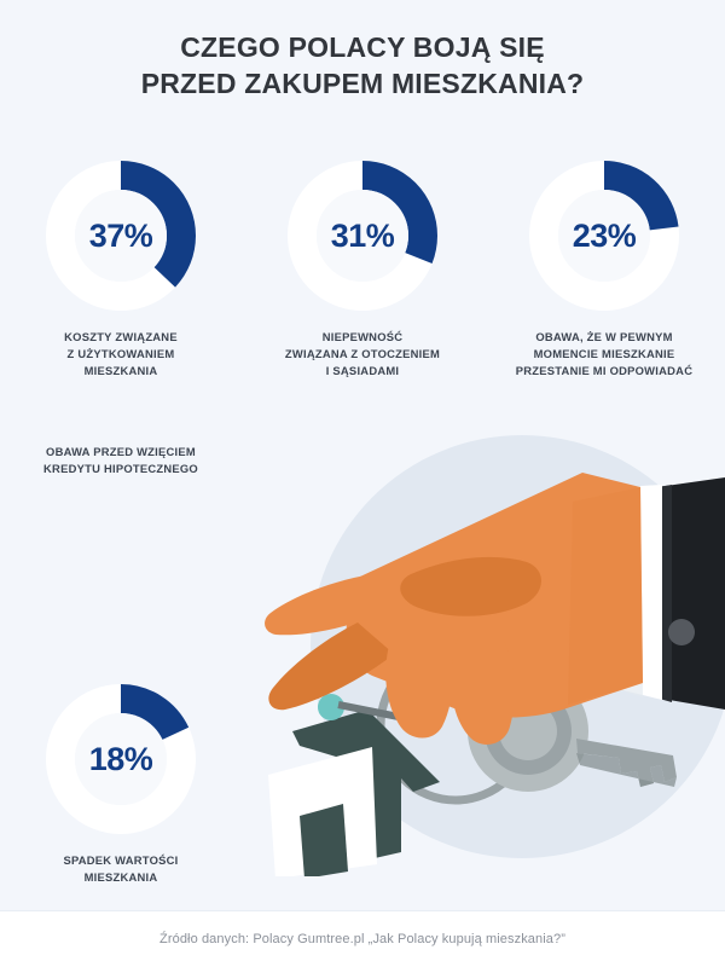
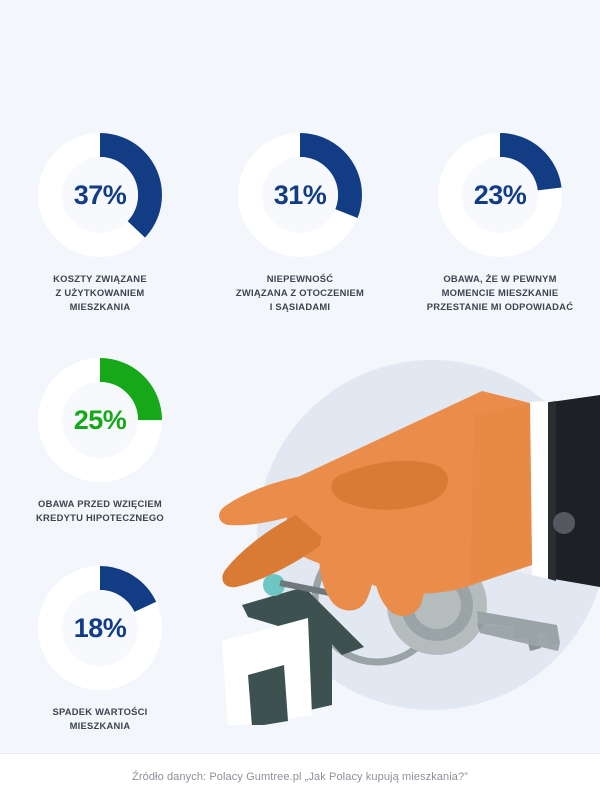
- CZEGO POLACY BOJĄ SIĘ
- PRZED ZAKUPEM MIESZKANIA?
  37%
  KOSZTY ZWIĄZANE
  Z UŻYTKOWANIEM
  MIESZKANIA
  31%
  NIEPEWNOŚĆ
  ZWIĄZANA Z OTOCZENIEM
  I SĄSIADAMI
  23%
  OBAWA, ŻE W PEWNYM
  MOMENCIE MIESZKANIE
  PRZESTANIE MI ODPOWIADAĆ
+ 25%
  OBAWA PRZED WZIĘCIEM
  KREDYTU HIPOTECZNEGO
  18%
  SPADEK WARTOŚCI
  MIESZKANIA
  Źródło danych: Polacy Gumtree.pl „Jak Polacy kupują mieszkania?”
